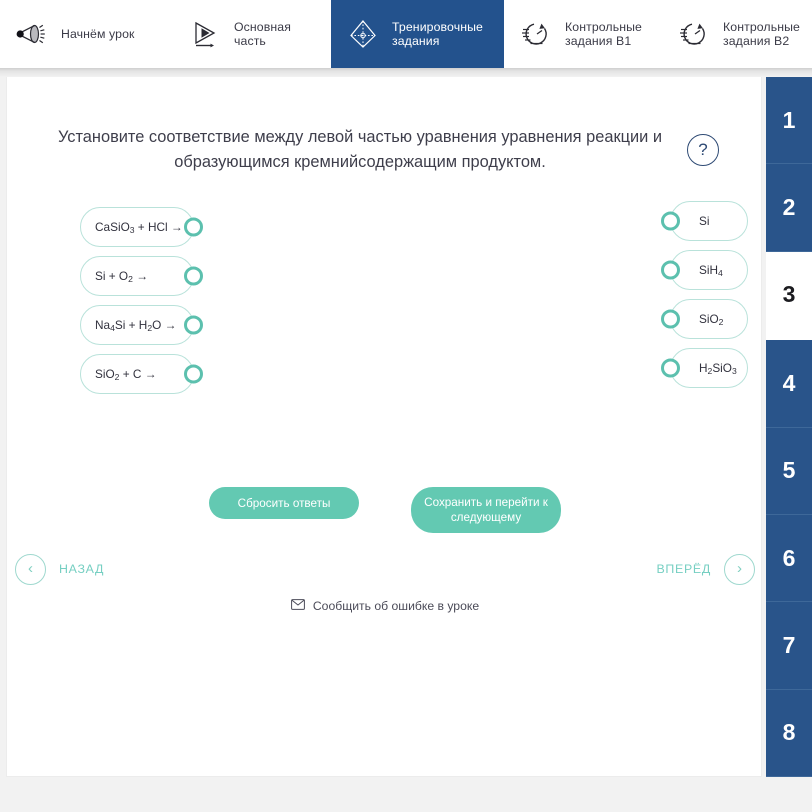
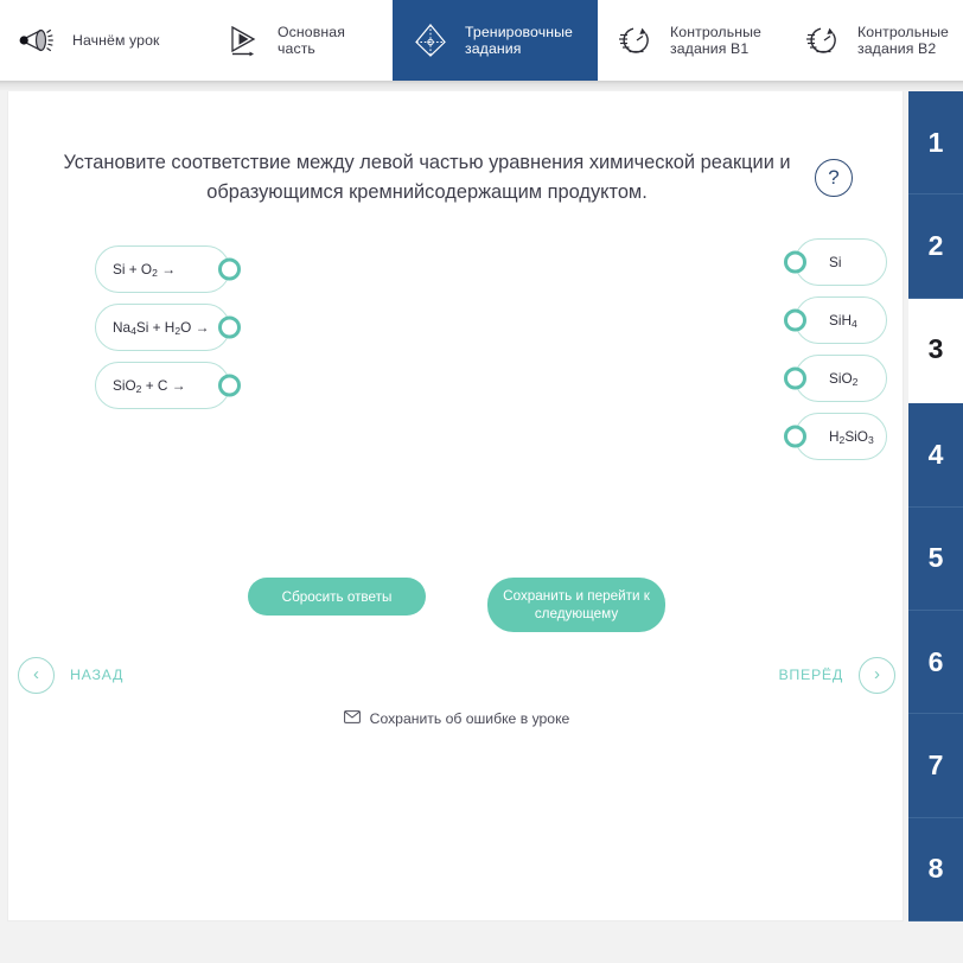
  Начнём урок
  Основная часть
  Тренировочные
  задания
  Контрольные
  задания В1
  Контрольные
  задания В2
- Установите соответствие между левой частью уравнения уравнения реакции и образующимся кремнийсодержащим продуктом.
+ Установите соответствие между левой частью уравнения химической реакции и образующимся кремнийсодержащим продуктом.
  ?
- CaSiO3 + HCl →
  Si + O2 →
  Na4Si + H2O →
  SiO2 + C →
  Si
  SiH4
  SiO2
  H2SiO3
  Сбросить ответы
  Сохранить и перейти к следующему
  ‹
  НАЗАД
  ВПЕРЁД
  ›
- Сообщить об ошибке в уроке
+ Сохранить об ошибке в уроке
  1
  2
  3
  4
  5
  6
  7
  8
